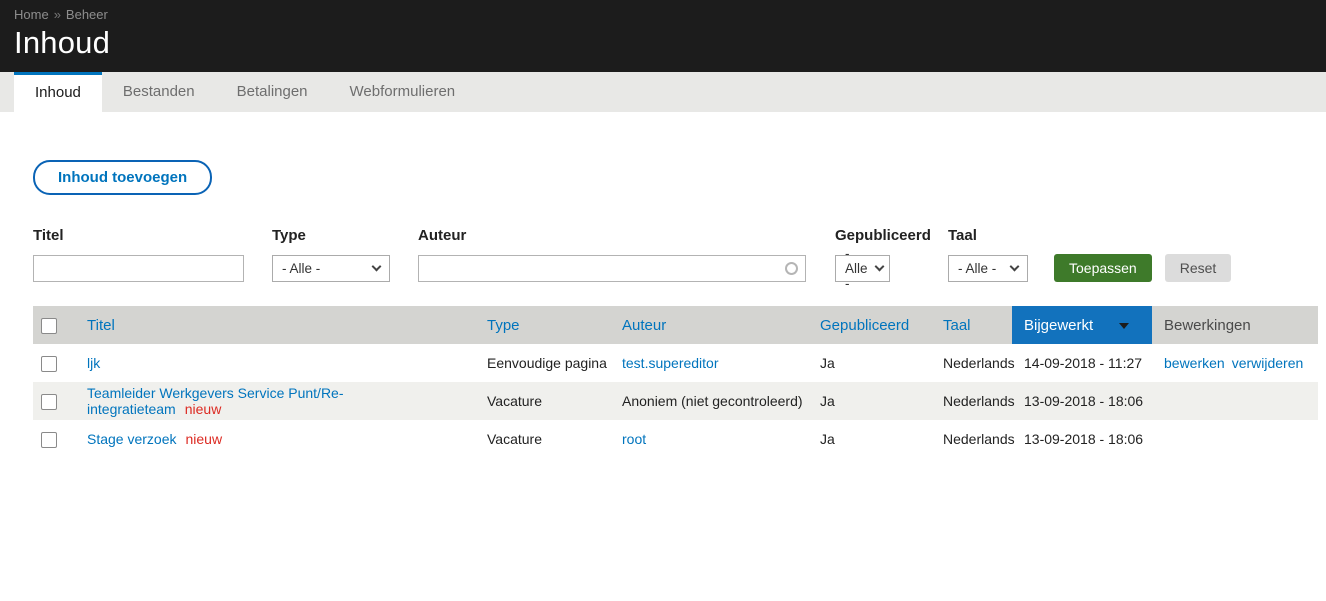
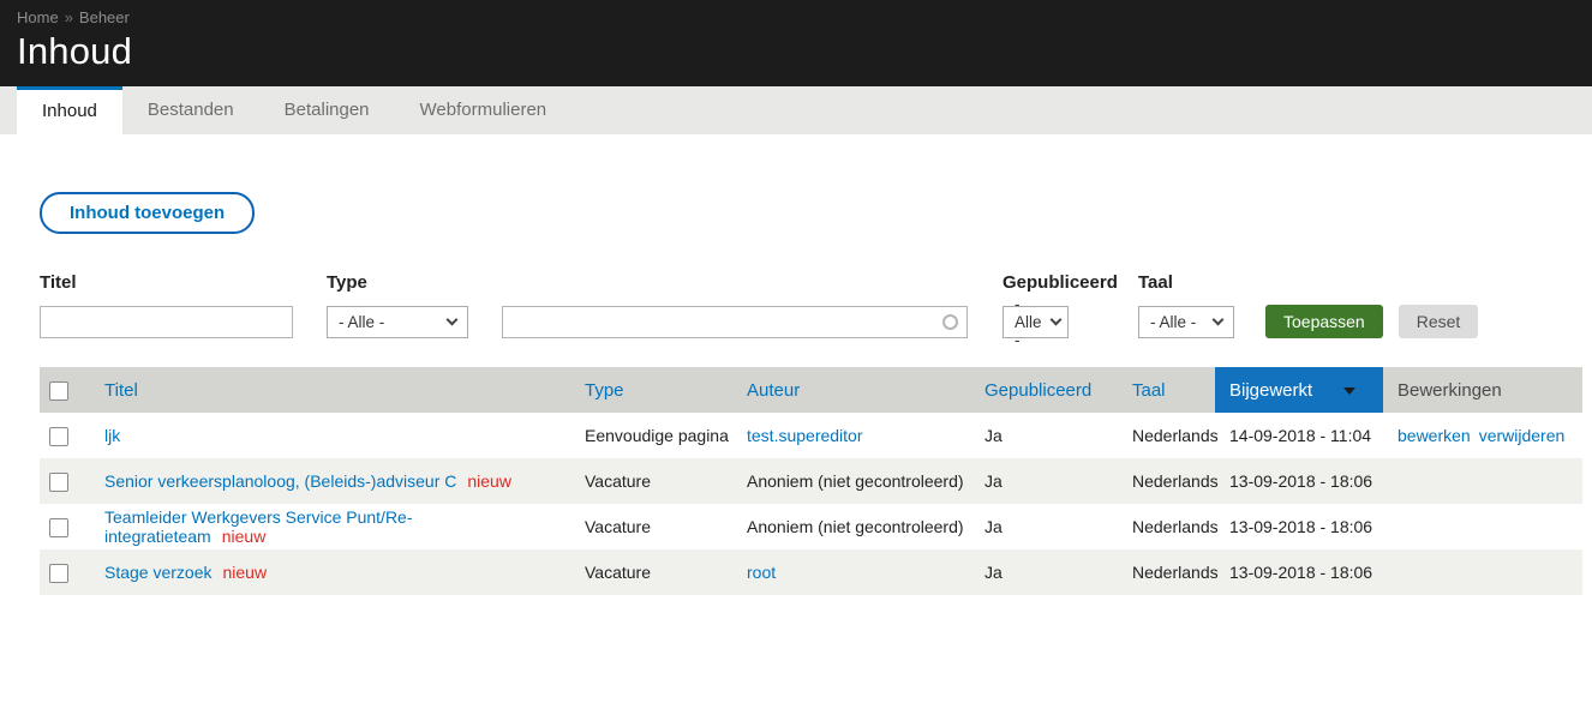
  Home » Beheer
  Inhoud
  Inhoud
  Bestanden
  Betalingen
  Webformulieren
  Inhoud toevoegen
  Titel
  Type
  - Alle -
- Auteur
  Gepubliceerd
  - Alle -
  Taal
  - Alle -
  Toepassen
  Reset
  	Titel	Type	Auteur	Gepubliceerd	Taal	Bijgewerkt	Bewerkingen
- 	ljk	Eenvoudige pagina	test.supereditor	Ja	Nederlands	14-09-2018 - 11:27	bewerken verwijderen
+ 	ljk	Eenvoudige pagina	test.supereditor	Ja	Nederlands	14-09-2018 - 11:04	bewerken verwijderen
+ 	Senior verkeersplanoloog, (Beleids-)adviseur C nieuw	Vacature	Anoniem (niet gecontroleerd)	Ja	Nederlands	13-09-2018 - 18:06
  	Teamleider Werkgevers Service Punt/Re-integratieteam nieuw	Vacature	Anoniem (niet gecontroleerd)	Ja	Nederlands	13-09-2018 - 18:06
  	Stage verzoek nieuw	Vacature	root	Ja	Nederlands	13-09-2018 - 18:06
